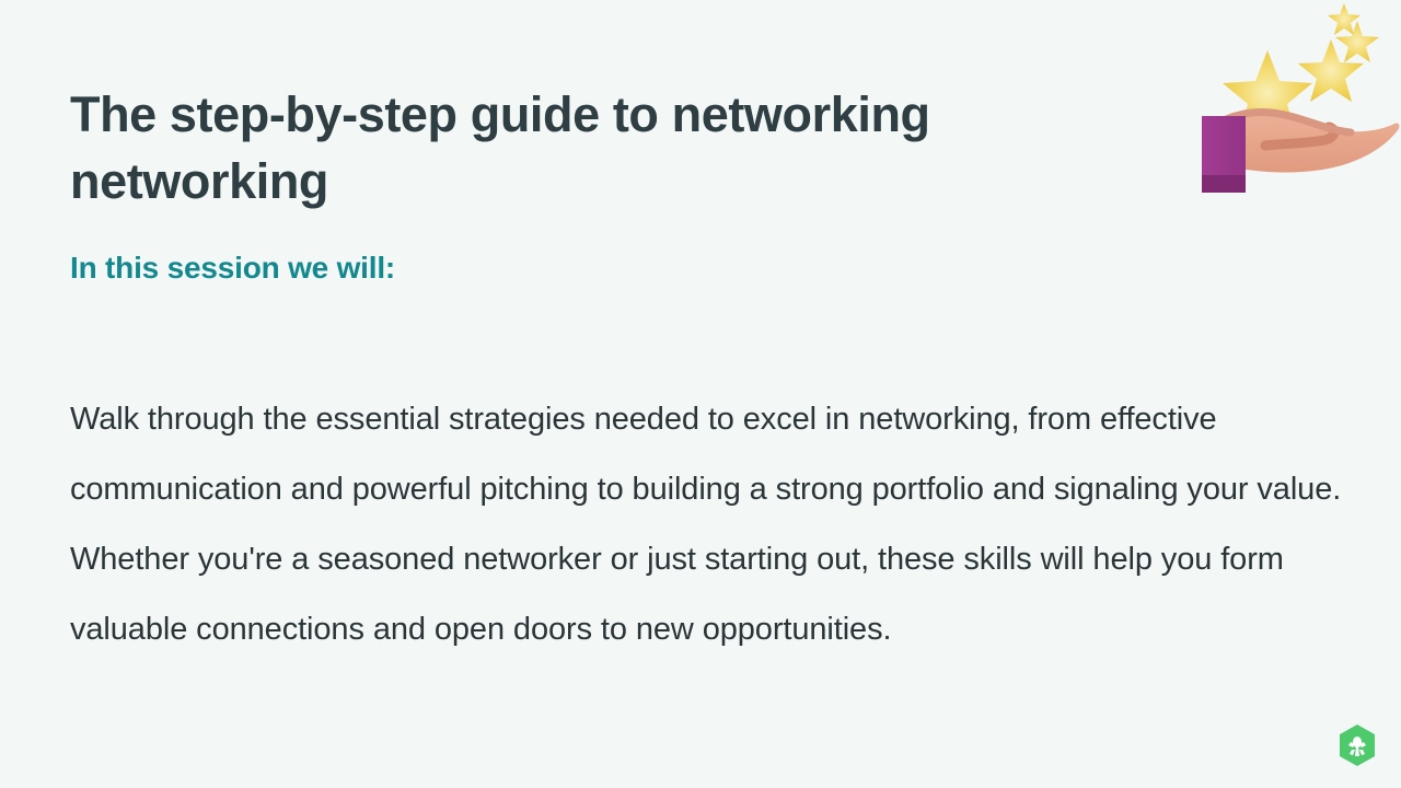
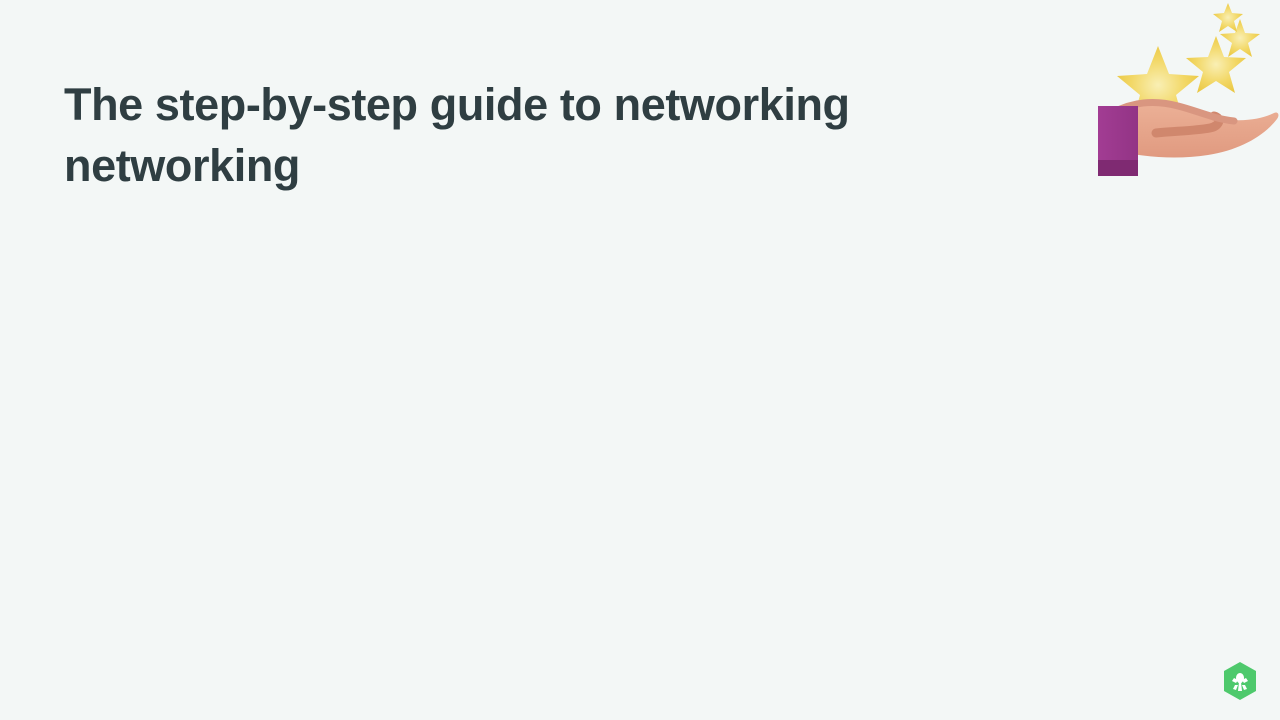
  The step-by-step guide to networking networking
- In this session we will:
- Walk through the essential strategies needed to excel in networking, from effective communication and powerful pitching to building a strong portfolio and signaling your value. Whether you're a seasoned networker or just starting out, these skills will help you form valuable connections and open doors to new opportunities.
